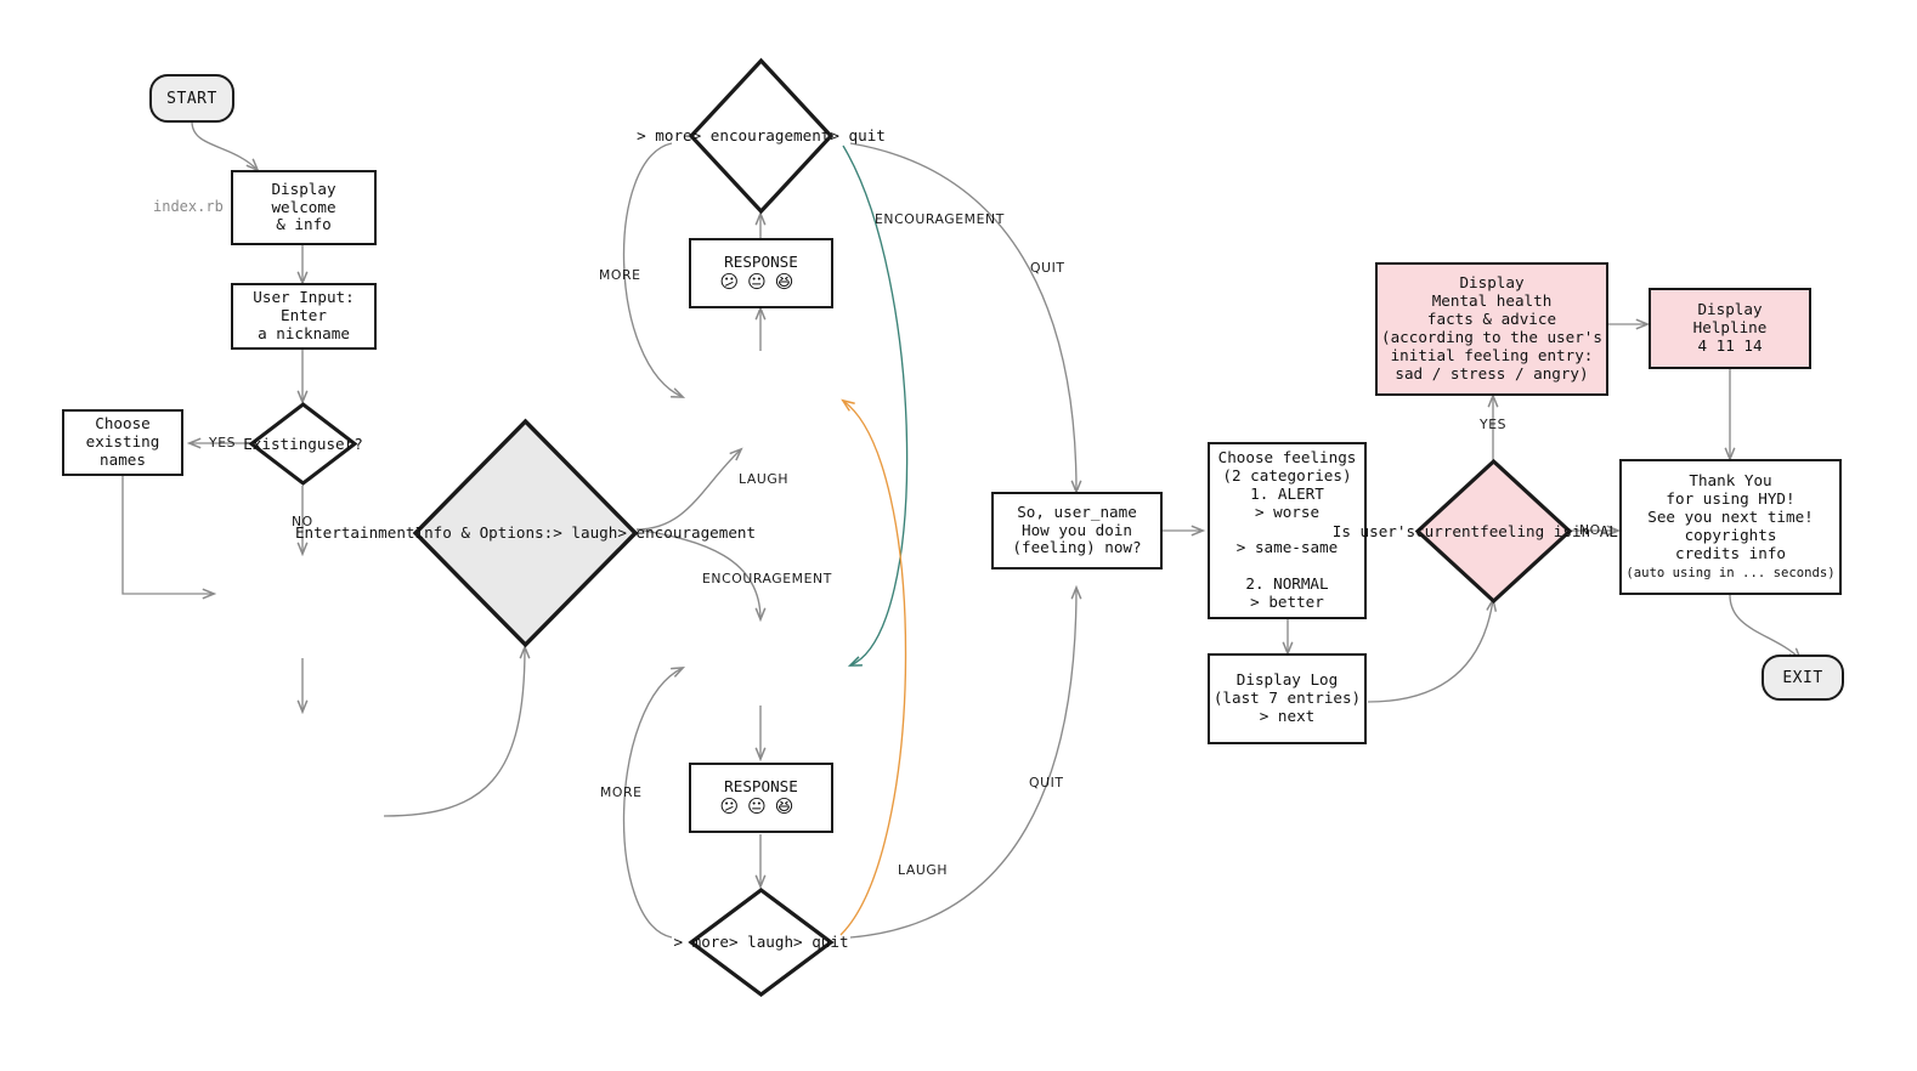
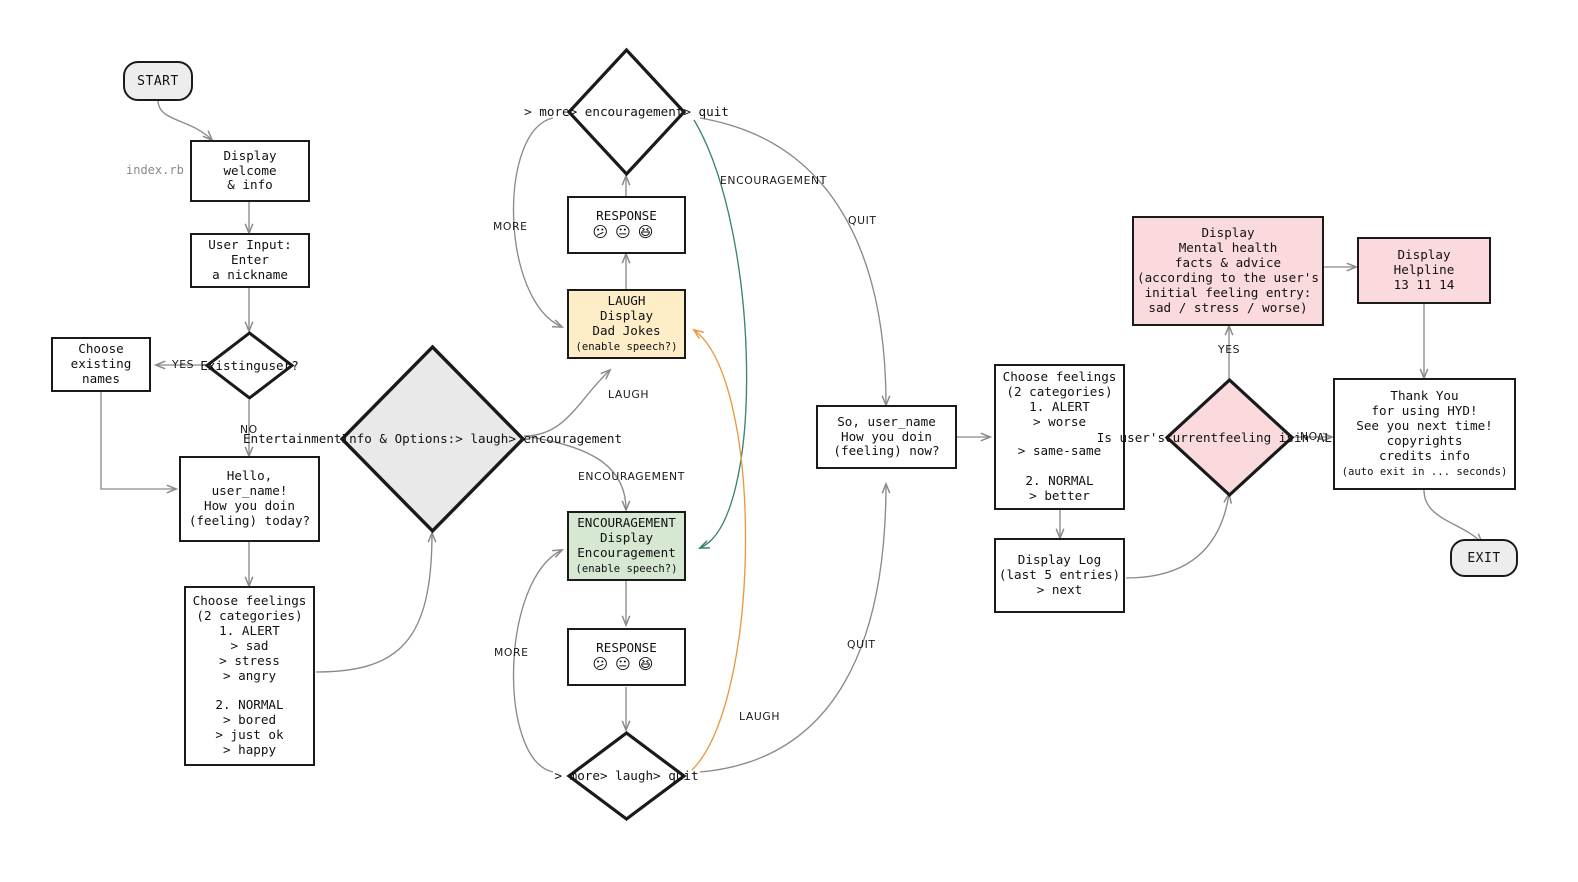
  START
  index.rb
  Display welcome & info
  User Input: Enter a nickname
  Existing
  user?
  Choose existing names
+ Hello, user_name! How you doin (feeling) today?
+ Choose feelings (2 categories) 1. ALERT > sad > stress > angry 2. NORMAL > bored > just ok > happy
  Entertainment
  Info & Options:
  > laugh
  > encouragement
  > more
  > encouragement
  > quit
  RESPONSE 😕😐😆
+ LAUGH Display Dad Jokes (enable speech?)
+ ENCOURAGEMENT Display Encouragement (enable speech?)
  RESPONSE 😕😐😆
  > more
  > laugh
  > quit
  So, user_name How you doin (feeling) now?
  Choose feelings (2 categories) 1. ALERT > worse > same-same 2. NORMAL > better
- Display Log (last 7 entries) > next
+ Display Log (last 5 entries) > next
  Is user's
  current
  feeling is
- Display Mental health facts & advice (according to the user's initial feeling entry: sad / stress / angry)
+ Display Mental health facts & advice (according to the user's initial feeling entry: sad / stress / worse)
- Display Helpline 4 11 14
+ Display Helpline 13 11 14
- Thank You for using HYD! See you next time! copyrights credits info (auto using in ... seconds)
+ Thank You for using HYD! See you next time! copyrights credits info (auto exit in ... seconds)
  EXIT
  YES
  NO
  MORE
  LAUGH
  ENCOURAGEMENT
  ENCOURAGEMENT
  QUIT
  MORE
  LAUGH
  QUIT
  YES
  NO
